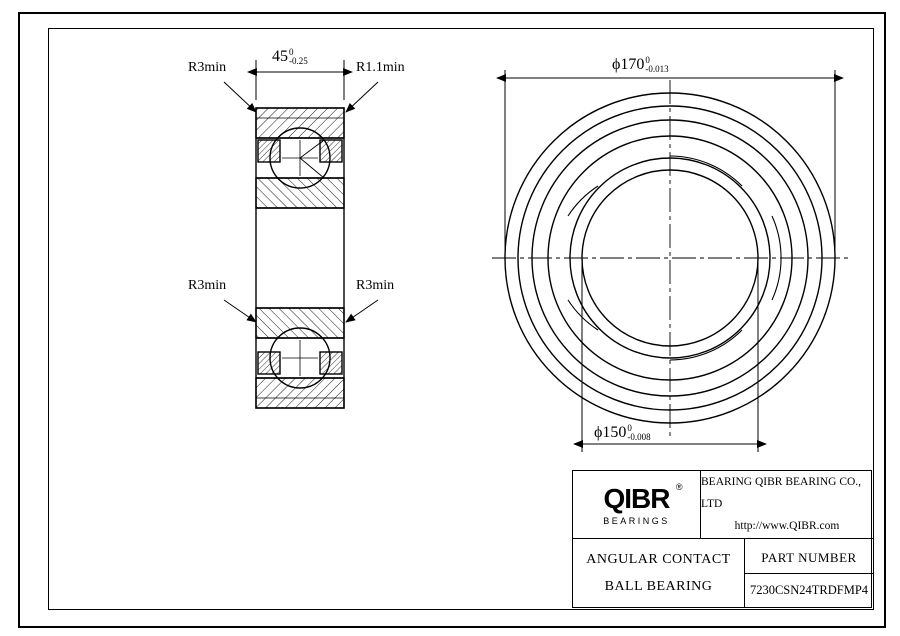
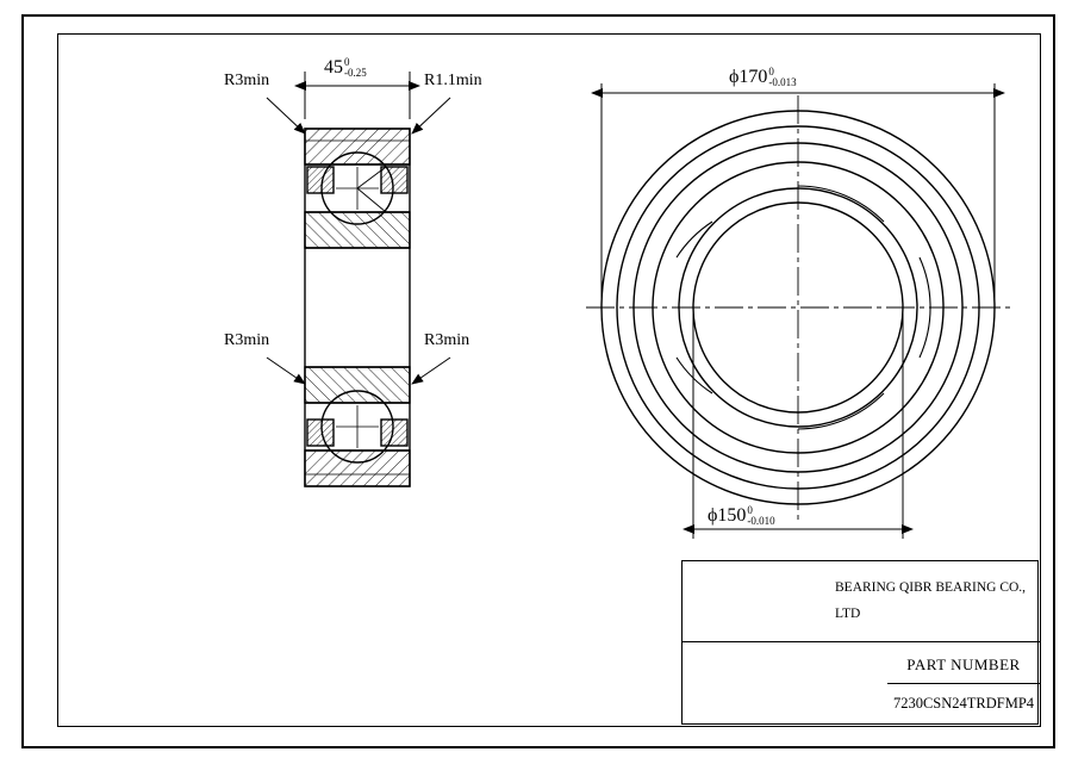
  R3min
  R1.1min
  R3min
  R3min
  45
  0
  -0.25
  ϕ170
  0
  -0.013
  ϕ150
  0
- -0.008
+ -0.010
- QIBR
- ®
- BEARINGS
  BEARING QIBR BEARING CO., LTD
- http://www.QIBR.com
- ANGULAR CONTACT
- BALL BEARING
  PART NUMBER
  7230CSN24TRDFMP4
